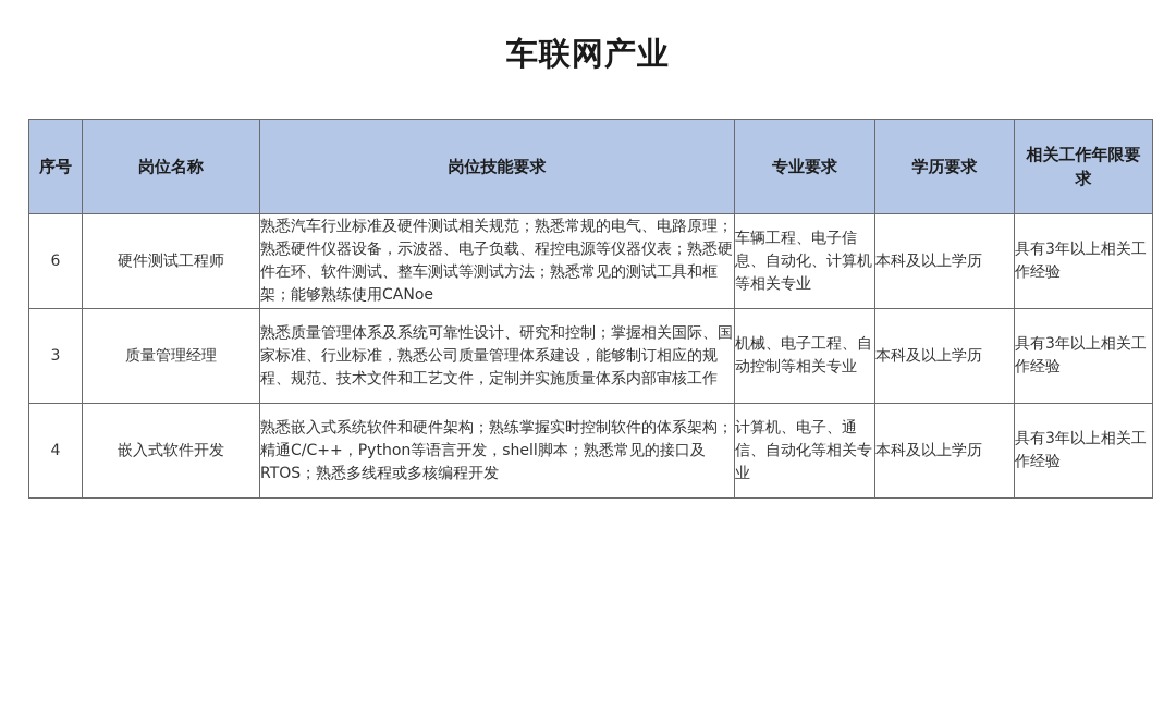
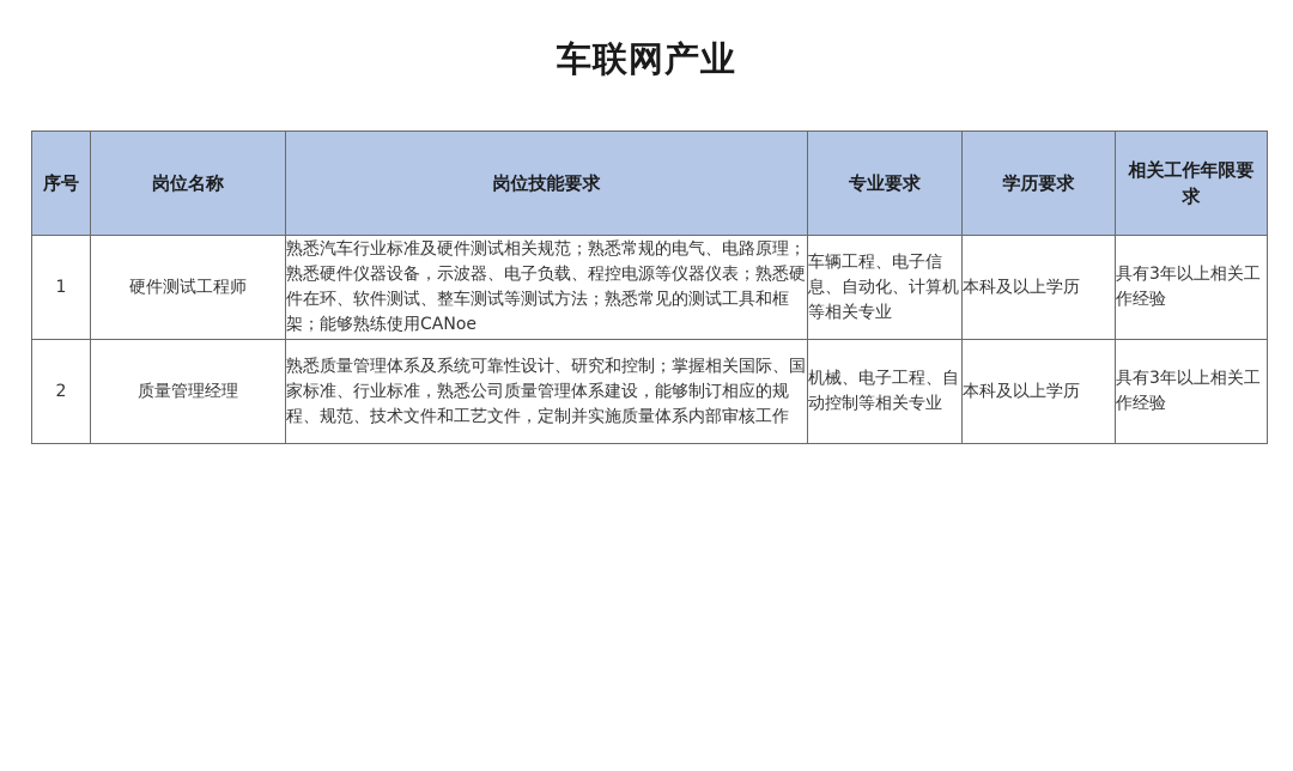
  车联网产业
  序号	岗位名称	岗位技能要求	专业要求	学历要求	相关工作年限要求
- 6	硬件测试工程师	熟悉汽车行业标准及硬件测试相关规范；熟悉常规的电气、电路原理；熟悉硬件仪器设备，示波器、电子负载、程控电源等仪器仪表；熟悉硬件在环、软件测试、整车测试等测试方法；熟悉常见的测试工具和框架；能够熟练使用CANoe	车辆工程、电子信息、自动化、计算机等相关专业	本科及以上学历	具有3年以上相关工作经验
+ 1	硬件测试工程师	熟悉汽车行业标准及硬件测试相关规范；熟悉常规的电气、电路原理；熟悉硬件仪器设备，示波器、电子负载、程控电源等仪器仪表；熟悉硬件在环、软件测试、整车测试等测试方法；熟悉常见的测试工具和框架；能够熟练使用CANoe	车辆工程、电子信息、自动化、计算机等相关专业	本科及以上学历	具有3年以上相关工作经验
- 3	质量管理经理	熟悉质量管理体系及系统可靠性设计、研究和控制；掌握相关国际、国家标准、行业标准，熟悉公司质量管理体系建设，能够制订相应的规程、规范、技术文件和工艺文件，定制并实施质量体系内部审核工作	机械、电子工程、自动控制等相关专业	本科及以上学历	具有3年以上相关工作经验
+ 2	质量管理经理	熟悉质量管理体系及系统可靠性设计、研究和控制；掌握相关国际、国家标准、行业标准，熟悉公司质量管理体系建设，能够制订相应的规程、规范、技术文件和工艺文件，定制并实施质量体系内部审核工作	机械、电子工程、自动控制等相关专业	本科及以上学历	具有3年以上相关工作经验
- 4	嵌入式软件开发	熟悉嵌入式系统软件和硬件架构；熟练掌握实时控制软件的体系架构；精通C/C++，Python等语言开发，shell脚本；熟悉常见的接口及RTOS；熟悉多线程或多核编程开发	计算机、电子、通信、自动化等相关专业	本科及以上学历	具有3年以上相关工作经验
